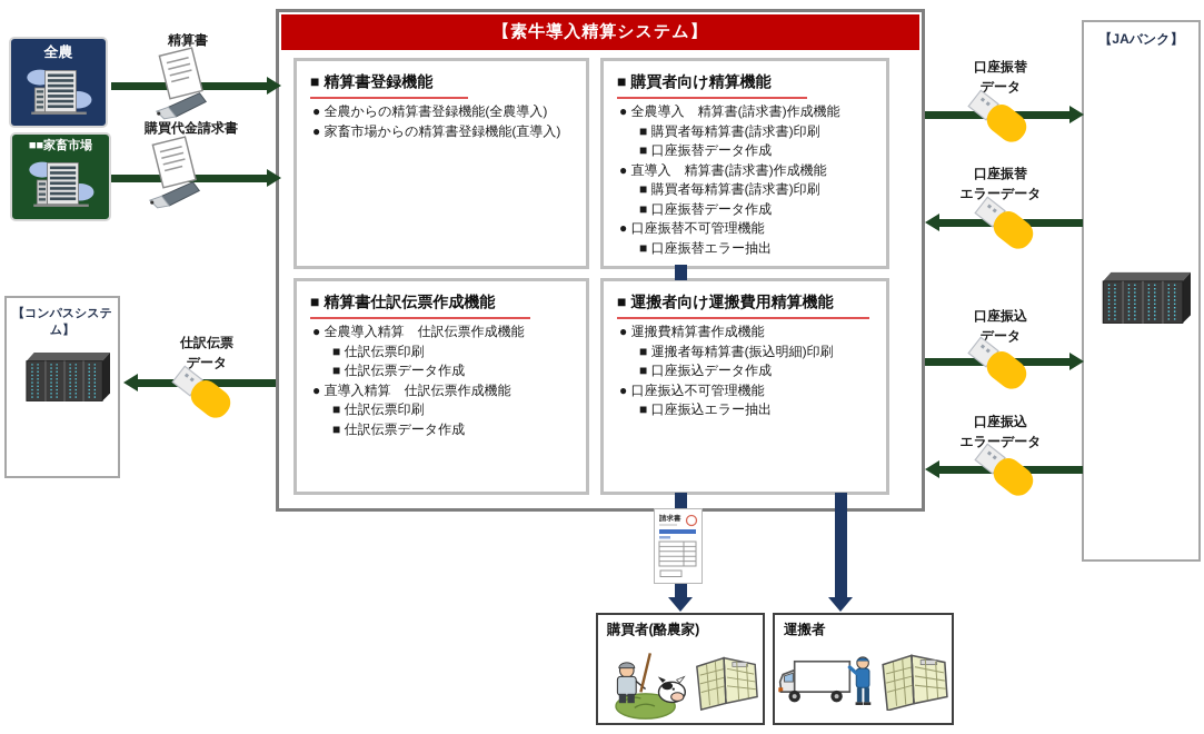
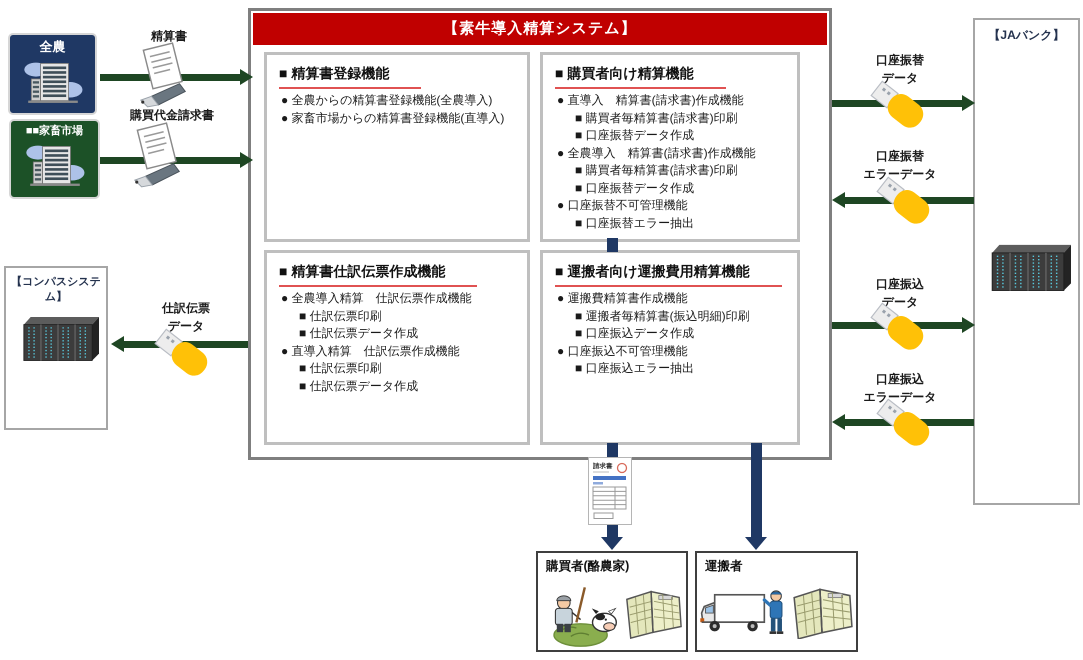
  全農
  ■■家畜市場
  【コンパスシステム】
  【JAバンク】
  精算書
  購買代金請求書
  仕訳伝票
  データ
  【素牛導入精算システム】
  ■ 精算書登録機能
  ● 全農からの精算書登録機能(全農導入)
  ● 家畜市場からの精算書登録機能(直導入)
  ■ 購買者向け精算機能
- ● 全農導入 精算書(請求書)作成機能
+ ● 直導入 精算書(請求書)作成機能
  ■ 購買者毎精算書(請求書)印刷
  ■ 口座振替データ作成
- ● 直導入 精算書(請求書)作成機能
+ ● 全農導入 精算書(請求書)作成機能
  ■ 購買者毎精算書(請求書)印刷
  ■ 口座振替データ作成
  ● 口座振替不可管理機能
  ■ 口座振替エラー抽出
  ■ 精算書仕訳伝票作成機能
  ● 全農導入精算 仕訳伝票作成機能
  ■ 仕訳伝票印刷
  ■ 仕訳伝票データ作成
  ● 直導入精算 仕訳伝票作成機能
  ■ 仕訳伝票印刷
  ■ 仕訳伝票データ作成
  ■ 運搬者向け運搬費用精算機能
  ● 運搬費精算書作成機能
  ■ 運搬者毎精算書(振込明細)印刷
  ■ 口座振込データ作成
  ● 口座振込不可管理機能
  ■ 口座振込エラー抽出
  口座振替
  データ
  口座振替
  エラーデータ
  口座振込
  データ
  口座振込
  エラーデータ
  購買者(酪農家)
  運搬者
